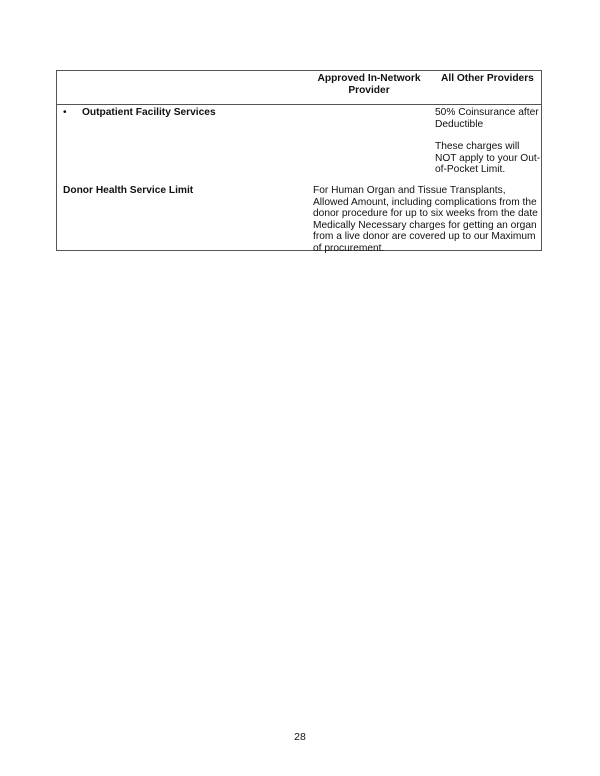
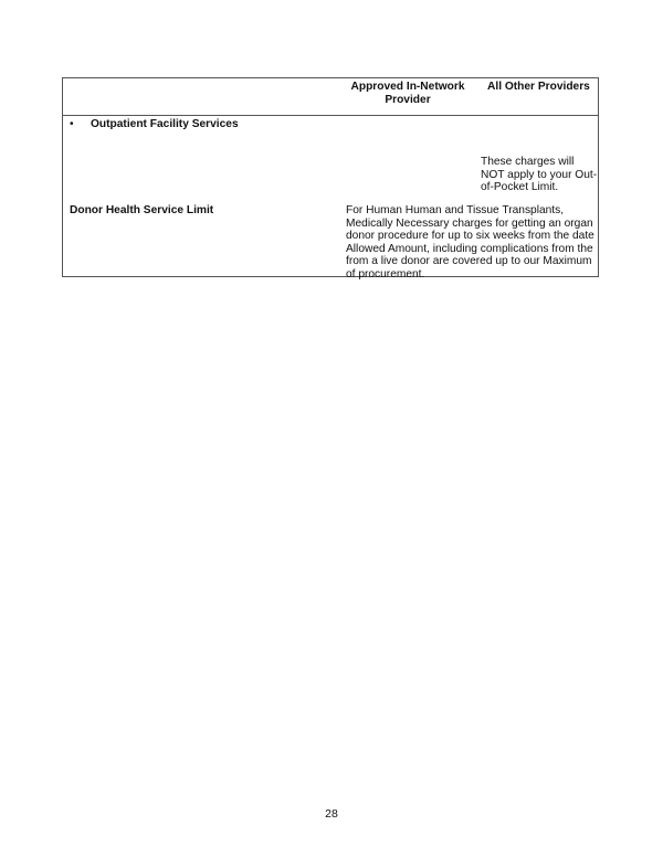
  Approved In-Network
  Provider
  All Other Providers
  •
  Outpatient Facility Services
- 50% Coinsurance after
- Deductible
  These charges will
  NOT apply to your Out-
  of-Pocket Limit.
  Donor Health Service Limit
- For Human Organ and Tissue Transplants,
+ For Human Human and Tissue Transplants,
- Allowed Amount, including complications from the
+ Medically Necessary charges for getting an organ
  donor procedure for up to six weeks from the date
- Medically Necessary charges for getting an organ
+ Allowed Amount, including complications from the
  from a live donor are covered up to our Maximum
  of procurement.
  28
